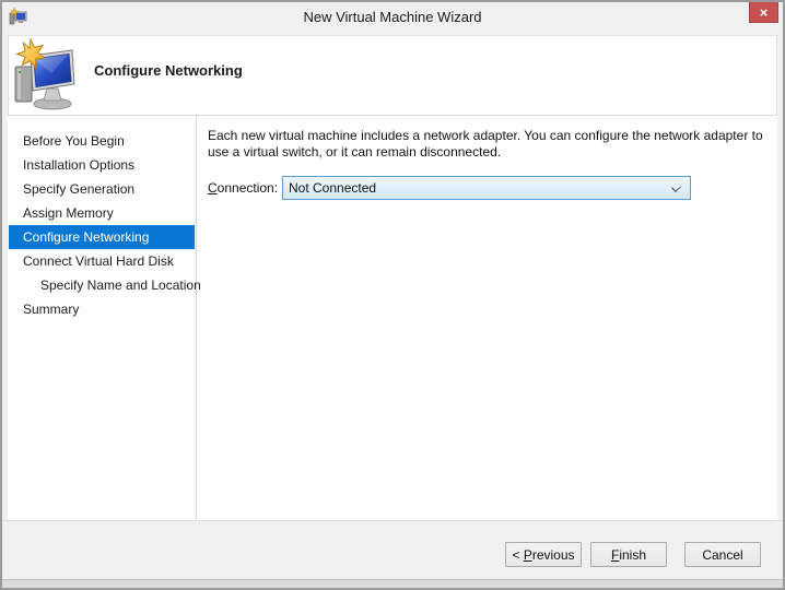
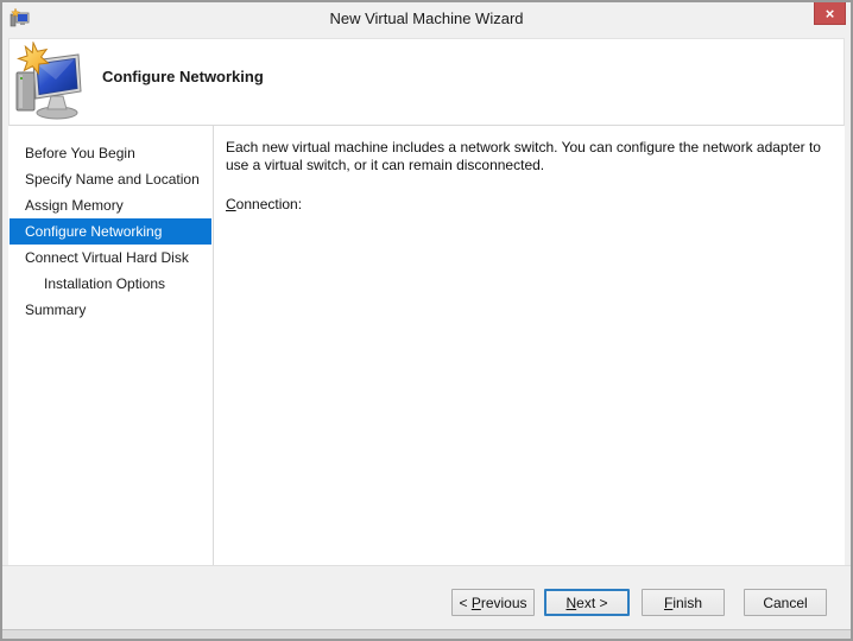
  New Virtual Machine Wizard
  ×
  Configure Networking
  Before You Begin
- Installation Options
+ Specify Name and Location
- Specify Generation
  Assign Memory
  Configure Networking
  Connect Virtual Hard Disk
- Specify Name and Location
+ Installation Options
  Summary
- Each new virtual machine includes a network adapter. You can configure the network adapter to use a virtual switch, or it can remain disconnected.
+ Each new virtual machine includes a network switch. You can configure the network adapter to use a virtual switch, or it can remain disconnected.
  Connection:
- Not Connected
  < Previous
+ Next >
  Finish
  Cancel
